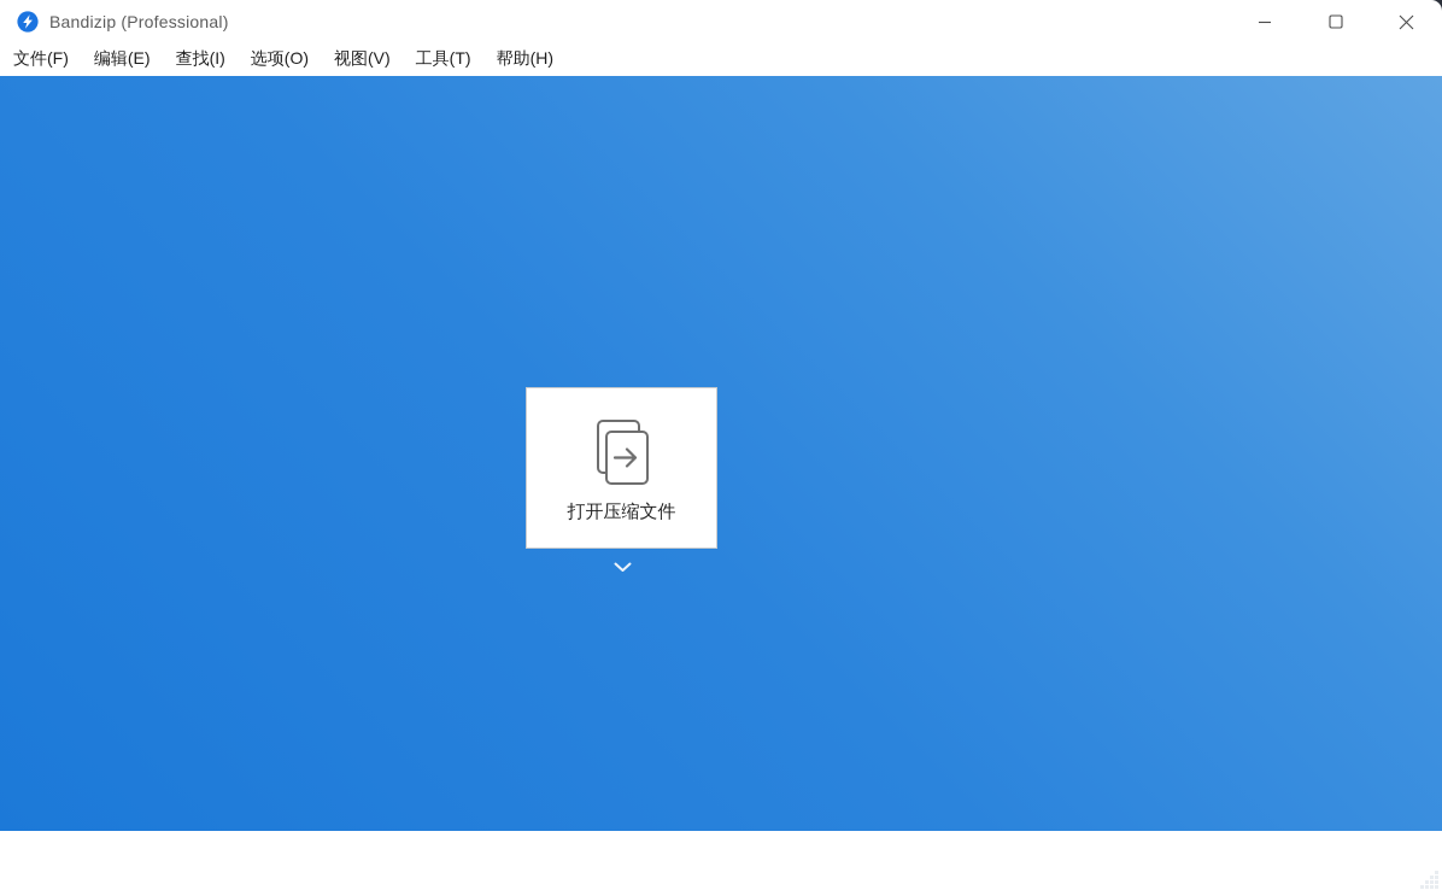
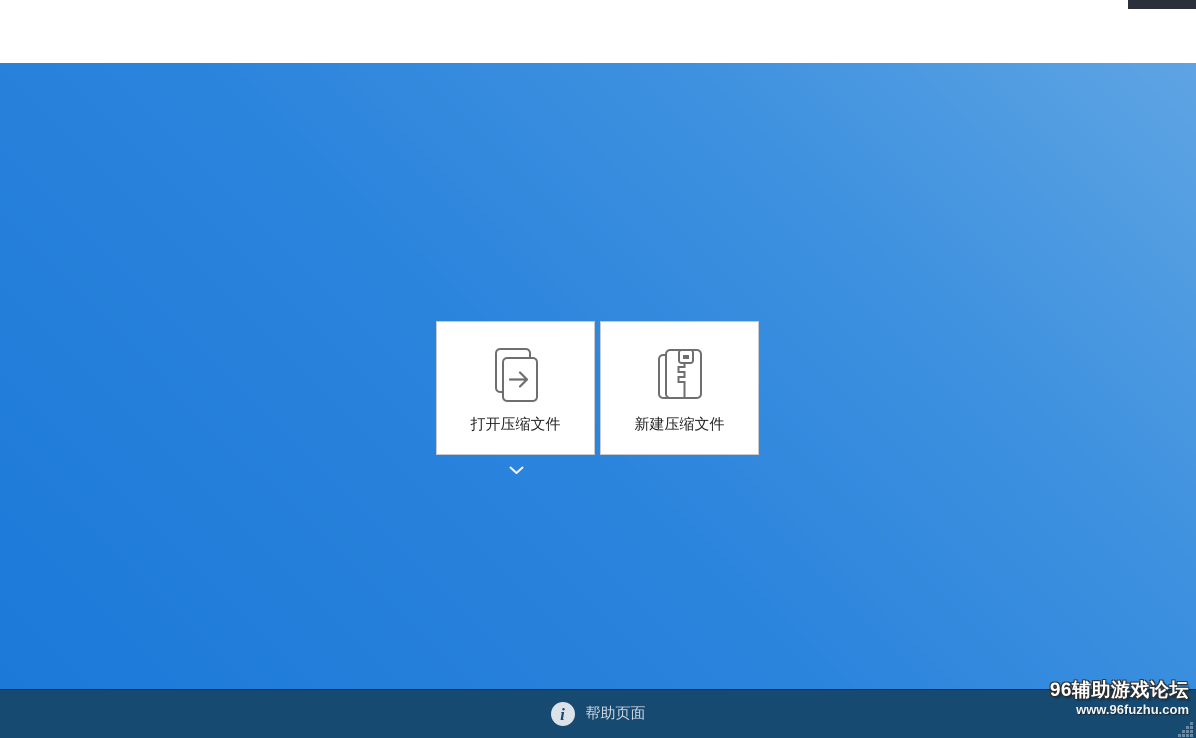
- Bandizip (Professional)
- 文件(F)
- 编辑(E)
- 查找(I)
- 选项(O)
- 视图(V)
- 工具(T)
- 帮助(H)
  打开压缩文件
+ 新建压缩文件
+ i
+ 帮助页面
+ 96辅助游戏论坛
+ www.96fuzhu.com
